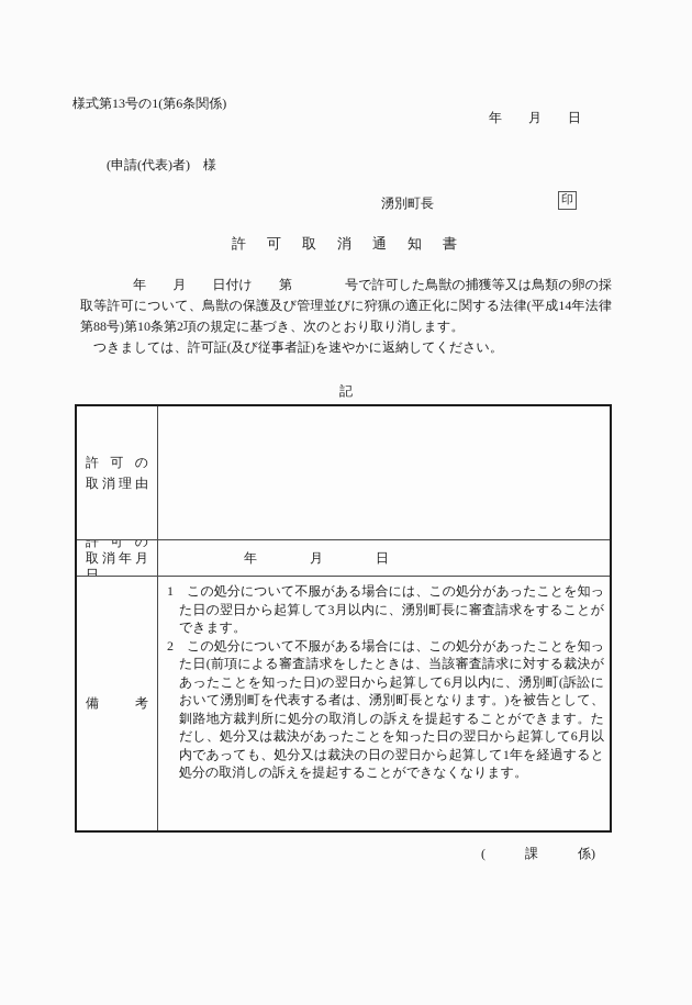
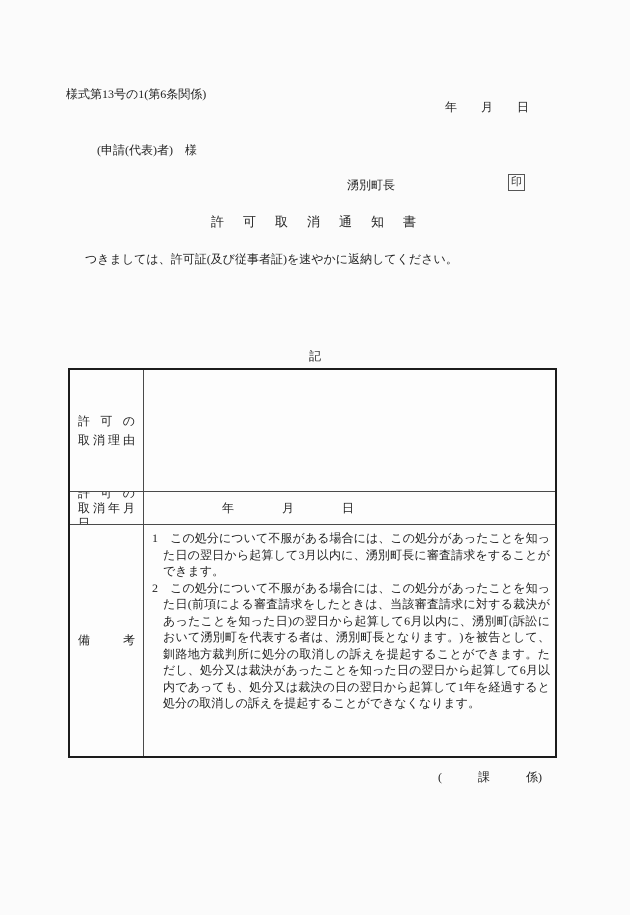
  様式第13号の1(第6条関係)
  年 月 日
  (申請(代表)者) 様
  湧別町長
  印
  許 可 取 消 通 知 書
- 年 月 日付け 第 号で許可した鳥獣の捕獲等又は鳥類の卵の採取等許可について、鳥獣の保護及び管理並びに狩猟の適正化に関する法律(平成14年法律第88号)第10条第2項の規定に基づき、次のとおり取り消します。
  つきましては、許可証(及び従事者証)を速やかに返納してください。
  記
  許可の
  取消理由
  許可の
  取消年月日
  年 月 日
  備考
  1 この処分について不服がある場合には、この処分があったことを知った日の翌日から起算して3月以内に、湧別町長に審査請求をすることができます。
  2 この処分について不服がある場合には、この処分があったことを知った日(前項による審査請求をしたときは、当該審査請求に対する裁決があったことを知った日)の翌日から起算して6月以内に、湧別町(訴訟において湧別町を代表する者は、湧別町長となります。)を被告として、釧路地方裁判所に処分の取消しの訴えを提起することができます。ただし、処分又は裁決があったことを知った日の翌日から起算して6月以内であっても、処分又は裁決の日の翌日から起算して1年を経過すると処分の取消しの訴えを提起することができなくなります。
  ( 課 係)
